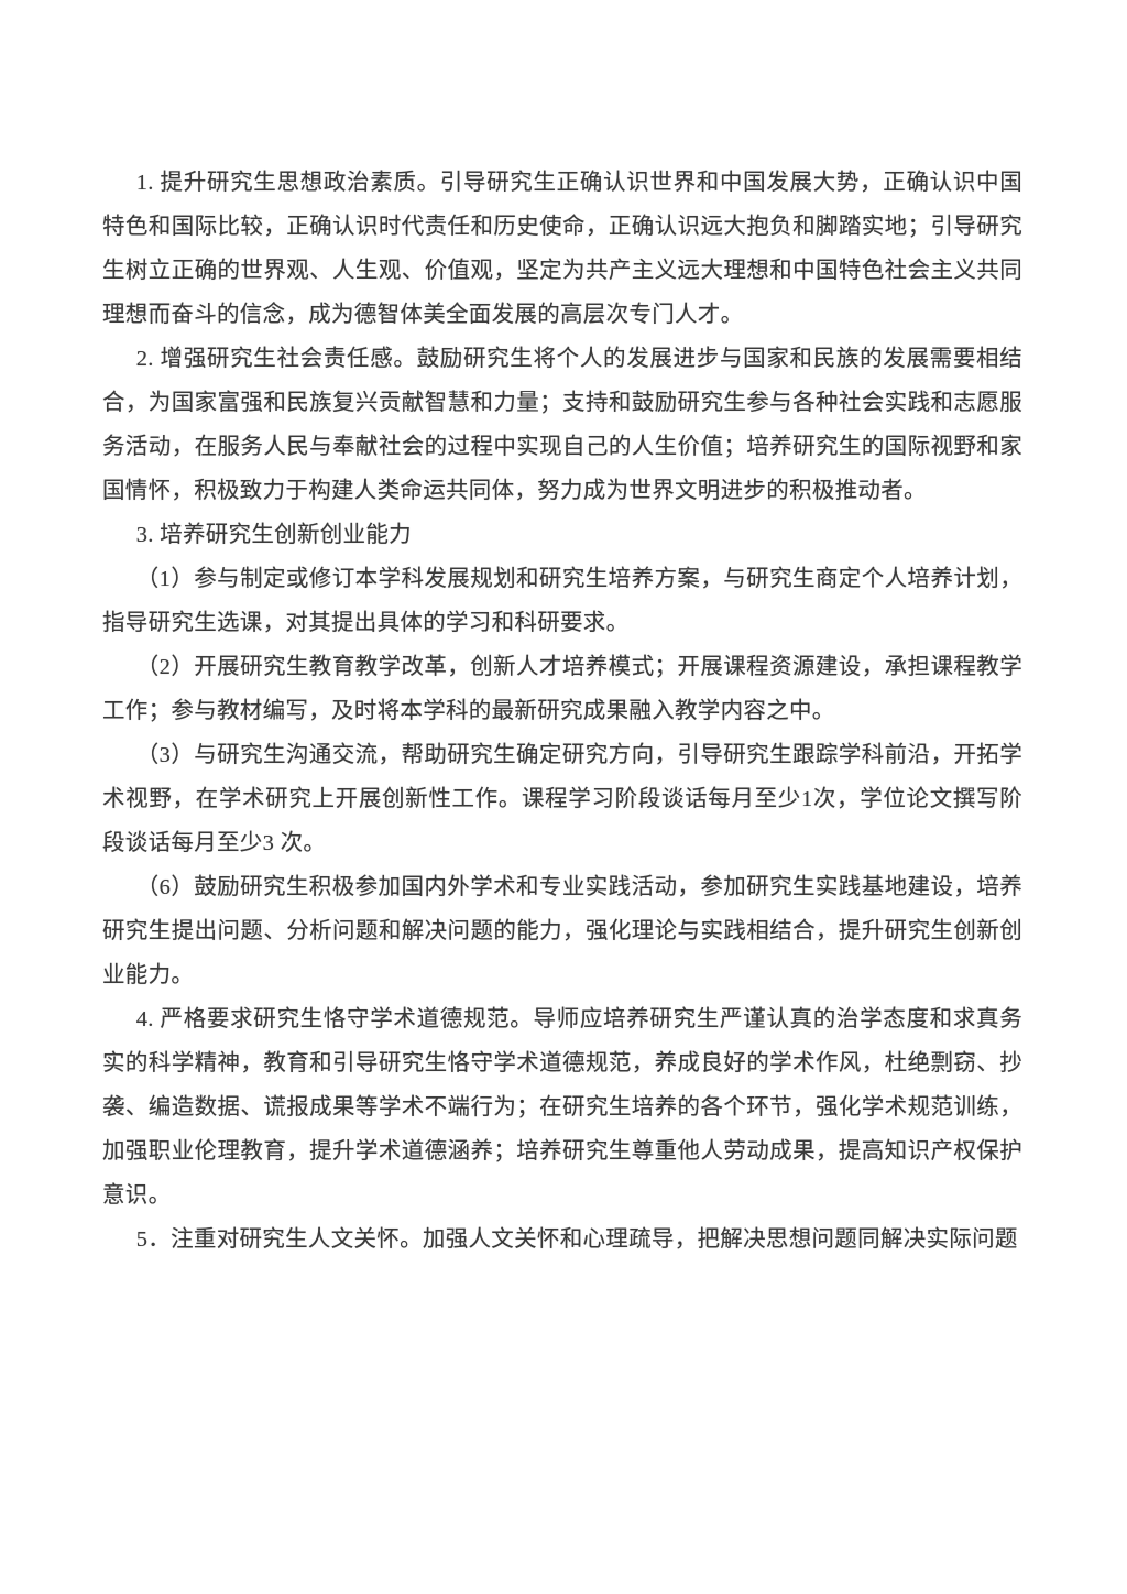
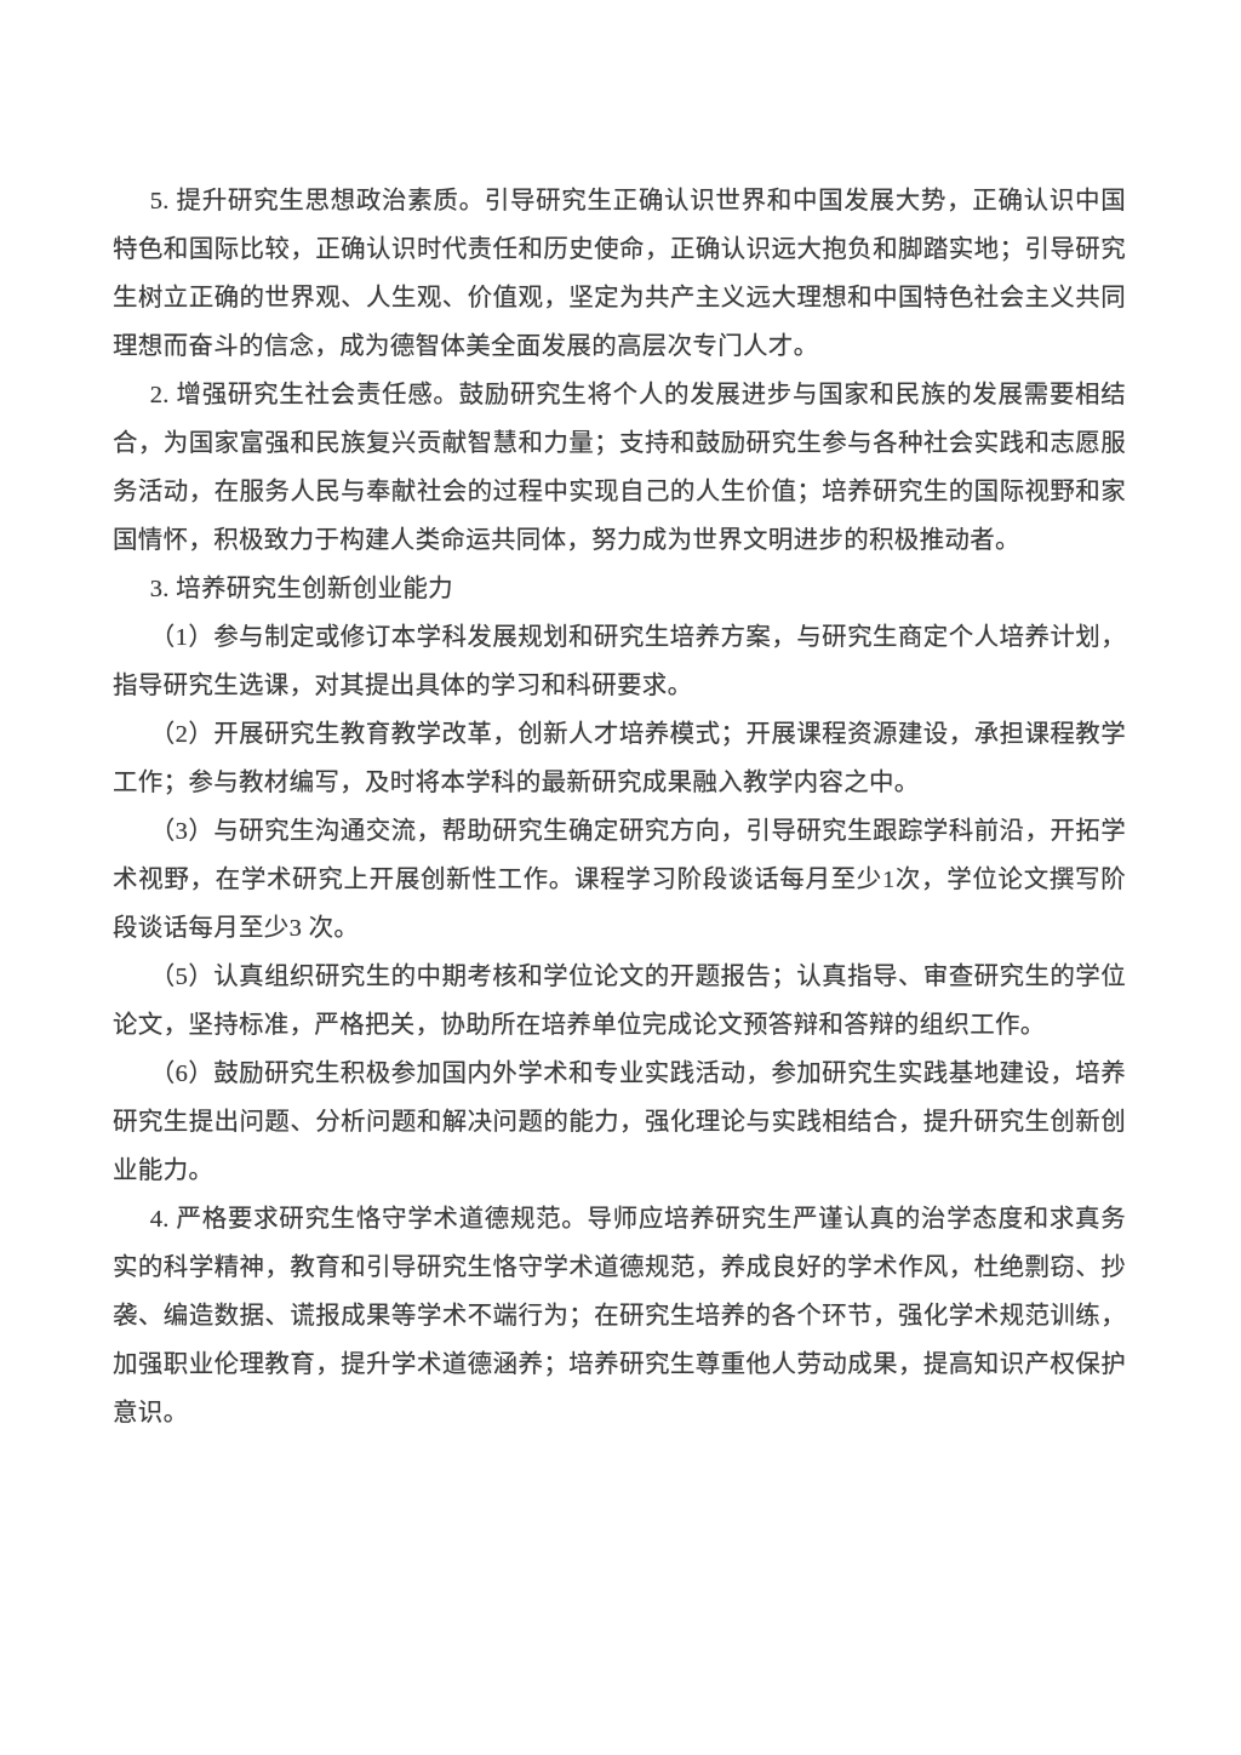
- 1. 提升研究生思想政治素质。引导研究生正确认识世界和中国发展大势，正确认识中国特色和国际比较，正确认识时代责任和历史使命，正确认识远大抱负和脚踏实地；引导研究生树立正确的世界观、人生观、价值观，坚定为共产主义远大理想和中国特色社会主义共同理想而奋斗的信念，成为德智体美全面发展的高层次专门人才。
+ 5. 提升研究生思想政治素质。引导研究生正确认识世界和中国发展大势，正确认识中国特色和国际比较，正确认识时代责任和历史使命，正确认识远大抱负和脚踏实地；引导研究生树立正确的世界观、人生观、价值观，坚定为共产主义远大理想和中国特色社会主义共同理想而奋斗的信念，成为德智体美全面发展的高层次专门人才。
  2. 增强研究生社会责任感。鼓励研究生将个人的发展进步与国家和民族的发展需要相结合，为国家富强和民族复兴贡献智慧和力量；支持和鼓励研究生参与各种社会实践和志愿服务活动，在服务人民与奉献社会的过程中实现自己的人生价值；培养研究生的国际视野和家国情怀，积极致力于构建人类命运共同体，努力成为世界文明进步的积极推动者。
  3. 培养研究生创新创业能力
  （1）参与制定或修订本学科发展规划和研究生培养方案，与研究生商定个人培养计划，指导研究生选课，对其提出具体的学习和科研要求。
  （2）开展研究生教育教学改革，创新人才培养模式；开展课程资源建设，承担课程教学工作；参与教材编写，及时将本学科的最新研究成果融入教学内容之中。
  （3）与研究生沟通交流，帮助研究生确定研究方向，引导研究生跟踪学科前沿，开拓学术视野，在学术研究上开展创新性工作。课程学习阶段谈话每月至少1次，学位论文撰写阶段谈话每月至少3 次。
+ （5）认真组织研究生的中期考核和学位论文的开题报告；认真指导、审查研究生的学位论文，坚持标准，严格把关，协助所在培养单位完成论文预答辩和答辩的组织工作。
  （6）鼓励研究生积极参加国内外学术和专业实践活动，参加研究生实践基地建设，培养研究生提出问题、分析问题和解决问题的能力，强化理论与实践相结合，提升研究生创新创业能力。
  4. 严格要求研究生恪守学术道德规范。导师应培养研究生严谨认真的治学态度和求真务实的科学精神，教育和引导研究生恪守学术道德规范，养成良好的学术作风，杜绝剽窃、抄袭、编造数据、谎报成果等学术不端行为；在研究生培养的各个环节，强化学术规范训练，加强职业伦理教育，提升学术道德涵养；培养研究生尊重他人劳动成果，提高知识产权保护意识。
- 5．注重对研究生人文关怀。加强人文关怀和心理疏导，把解决思想问题同解决实际问题
